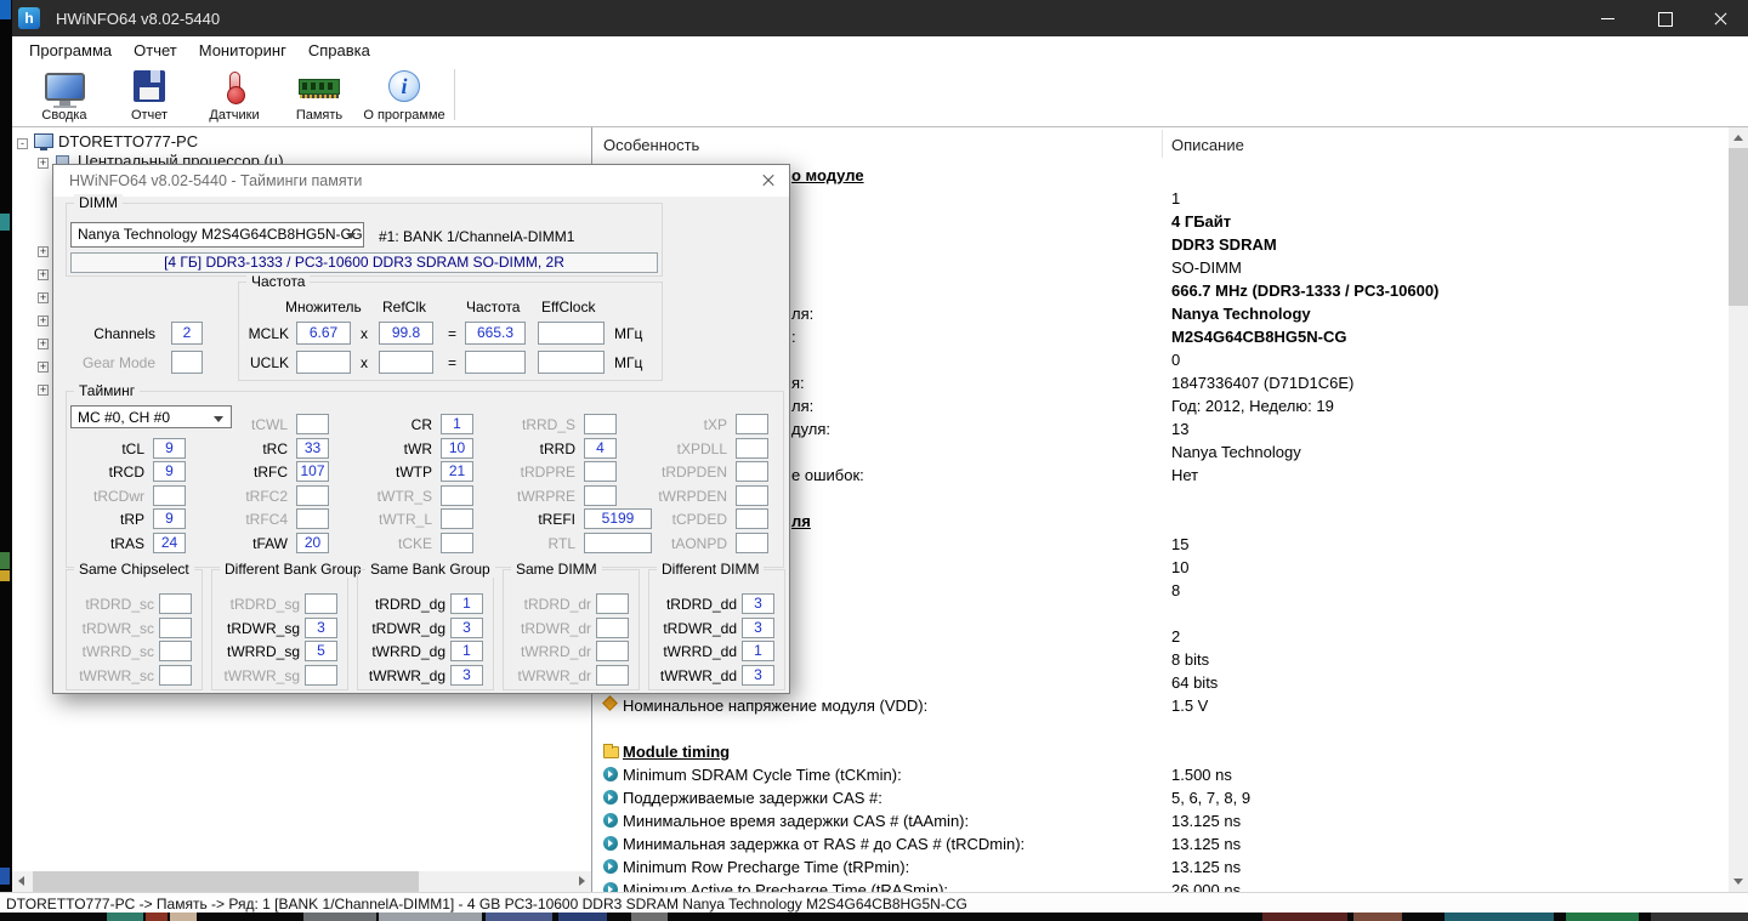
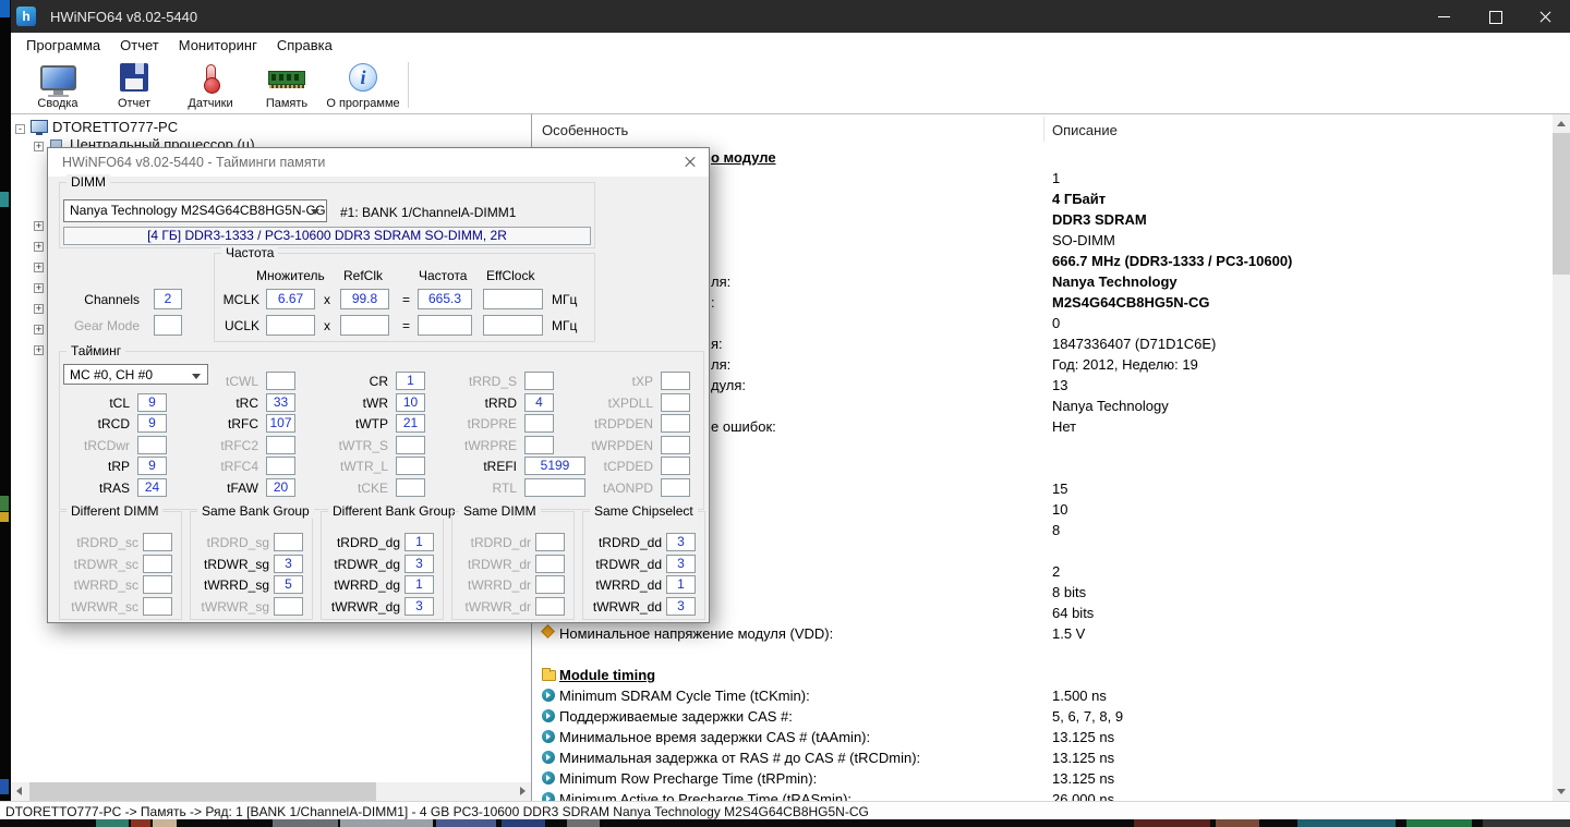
  HWiNFO64 v8.02-5440
  Программа
  Отчет
  Мониторинг
  Справка
  Сводка
  Отчет
  Датчики
  Память
  О программе
  -
  DTORETTO777-PC
  +
  Центральный процессор (ц)
  +
  +
  +
  +
  +
  +
  +
  Особенность
  Описание
  о модуле
  1
  4 ГБайт
  DDR3 SDRAM
  SO-DIMM
  666.7 MHz (DDR3-1333 / PC3-10600)
  ля:
  Nanya Technology
  :
  M2S4G64CB8HG5N-CG
  0
  я:
  1847336407 (D71D1C6E)
  ля:
  Год: 2012, Неделю: 19
  дуля:
  13
  Nanya Technology
  е ошибок:
  Нет
- ля
  15
  10
  8
  2
  8 bits
  64 bits
  Номинальное напряжение модуля (VDD):
  1.5 V
  Module timing
  Minimum SDRAM Cycle Time (tCKmin):
  1.500 ns
  Поддерживаемые задержки CAS #:
  5, 6, 7, 8, 9
  Минимальное время задержки CAS # (tAAmin):
  13.125 ns
  Минимальная задержка от RAS # до CAS # (tRCDmin):
  13.125 ns
  Minimum Row Precharge Time (tRPmin):
  13.125 ns
  Minimum Active to Precharge Time (tRASmin):
  26.000 ns
  DTORETTO777-PC -> Память -> Ряд: 1 [BANK 1/ChannelA-DIMM1] - 4 GB PC3-10600 DDR3 SDRAM Nanya Technology M2S4G64CB8HG5N-CG
  HWiNFO64 v8.02-5440 - Тайминги памяти
  DIMM
  Nanya Technology M2S4G64CB8HG5N-CG
  #1: BANK 1/ChannelA-DIMM1
  [4 ГБ] DDR3-1333 / PC3-10600 DDR3 SDRAM SO-DIMM, 2R
  Частота
  Множитель
  RefClk
  Частота
  EffClock
  MCLK
  6.67
  x
  99.8
  =
  665.3
  МГц
  UCLK
  x
  =
  МГц
  Channels
  2
  Gear Mode
  Тайминг
  MC #0, CH #0
  tCL
  9
  tRCD
  9
  tRCDwr
  tRP
  9
  tRAS
  24
  tCWL
  tRC
  33
  tRFC
  107
  tRFC2
  tRFC4
  tFAW
  20
  CR
  1
  tWR
  10
  tWTP
  21
  tWTR_S
  tWTR_L
  tCKE
  tRRD_S
  tRRD
  4
  tRDPRE
  tWRPRE
  tREFI
  5199
  RTL
  tXP
  tXPDLL
  tRDPDEN
  tWRPDEN
  tCPDED
  tAONPD
- Same Chipselect
+ Different DIMM
  tRDRD_sc
  tRDWR_sc
  tWRRD_sc
  tWRWR_sc
- Different Bank Group
+ Same Bank Group
  tRDRD_sg
  tRDWR_sg
  3
  tWRRD_sg
  5
  tWRWR_sg
- Same Bank Group
+ Different Bank Group
  tRDRD_dg
  1
  tRDWR_dg
  3
  tWRRD_dg
  1
  tWRWR_dg
  3
  Same DIMM
  tRDRD_dr
  tRDWR_dr
  tWRRD_dr
  tWRWR_dr
- Different DIMM
+ Same Chipselect
  tRDRD_dd
  3
  tRDWR_dd
  3
  tWRRD_dd
  1
  tWRWR_dd
  3
